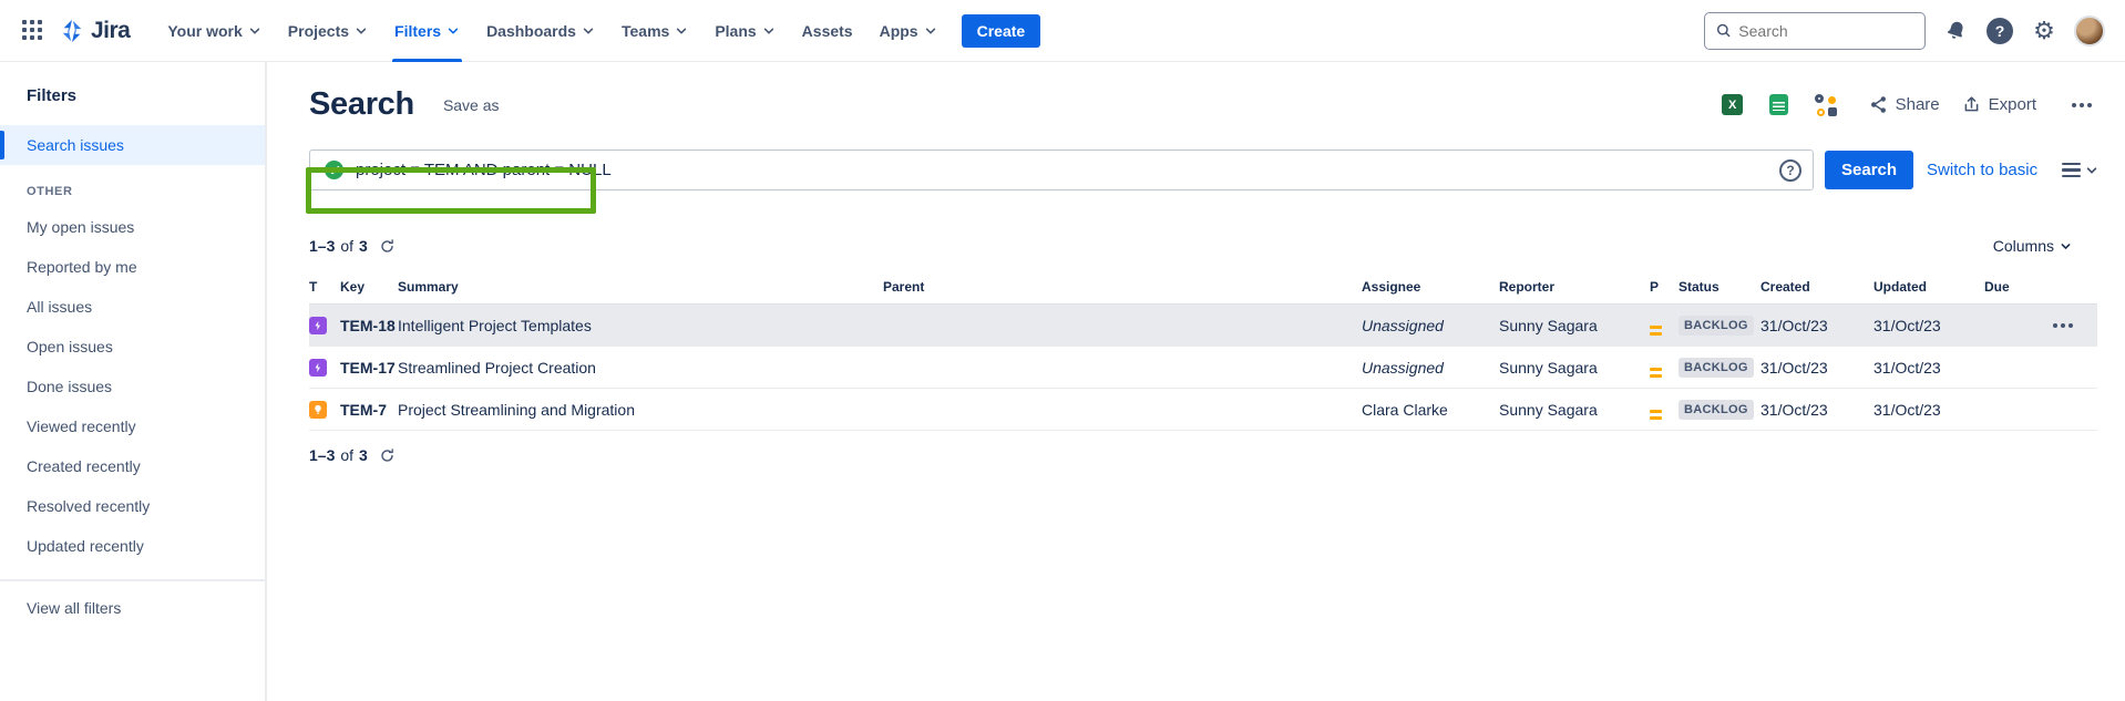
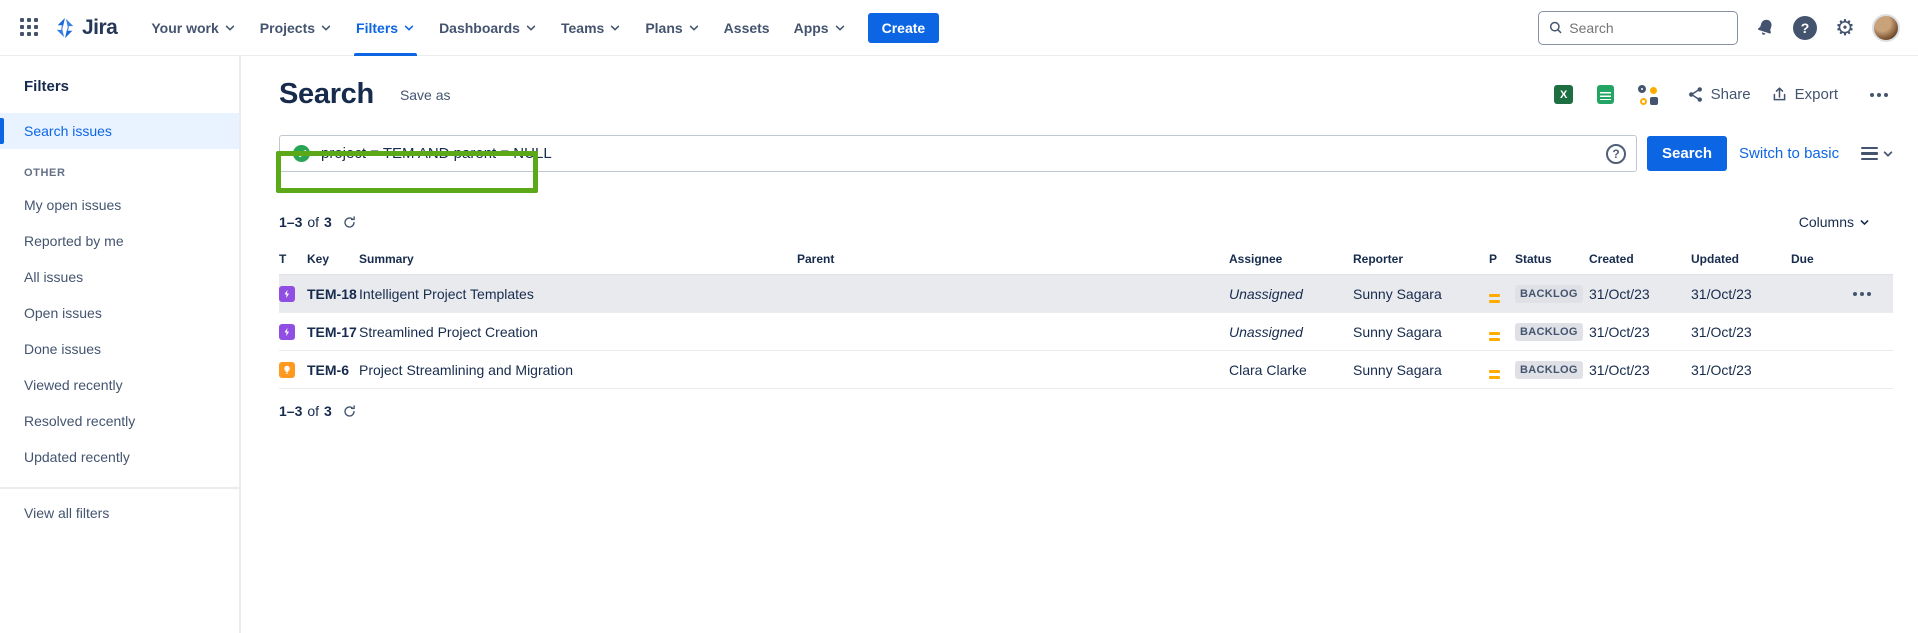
  Jira
  Your work
  Projects
  Filters
  Dashboards
  Teams
  Plans
  Assets
  Apps
  Create
  Search
  ?
  ⚙
  Filters
  Search issues
  OTHER
  My open issues
  Reported by me
  All issues
  Open issues
  Done issues
  Viewed recently
- Created recently
  Resolved recently
  Updated recently
  View all filters
  Search
  Save as
  X
  Share
  Export
  project = TEM AND parent = NULL
  ?
  Search
  Switch to basic
  1–3
  of
  3
  Columns
  T	Key	Summary	Parent	Assignee	Reporter	P	Status	Created	Updated	Due
  	TEM-18	Intelligent Project Templates		Unassigned	Sunny Sagara		BACKLOG	31/Oct/23	31/Oct/23
  	TEM-17	Streamlined Project Creation		Unassigned	Sunny Sagara		BACKLOG	31/Oct/23	31/Oct/23
- 	TEM-7	Project Streamlining and Migration		Clara Clarke	Sunny Sagara		BACKLOG	31/Oct/23	31/Oct/23
+ 	TEM-6	Project Streamlining and Migration		Clara Clarke	Sunny Sagara		BACKLOG	31/Oct/23	31/Oct/23
  1–3
  of
  3
